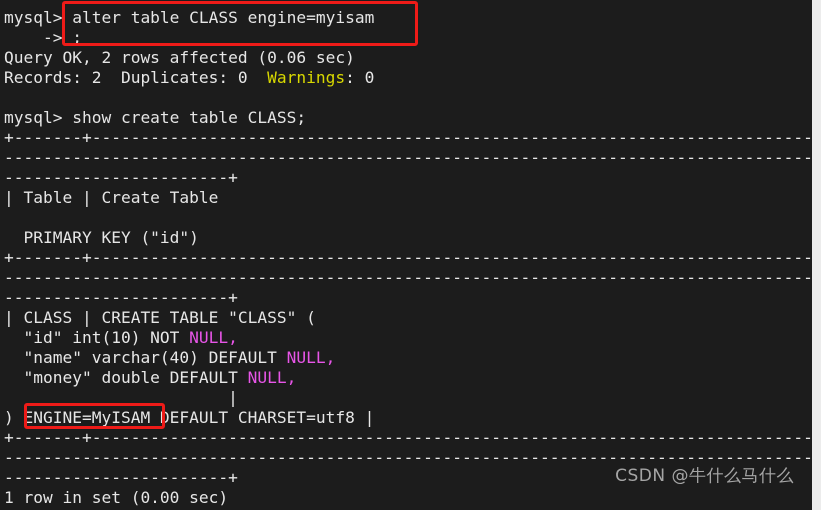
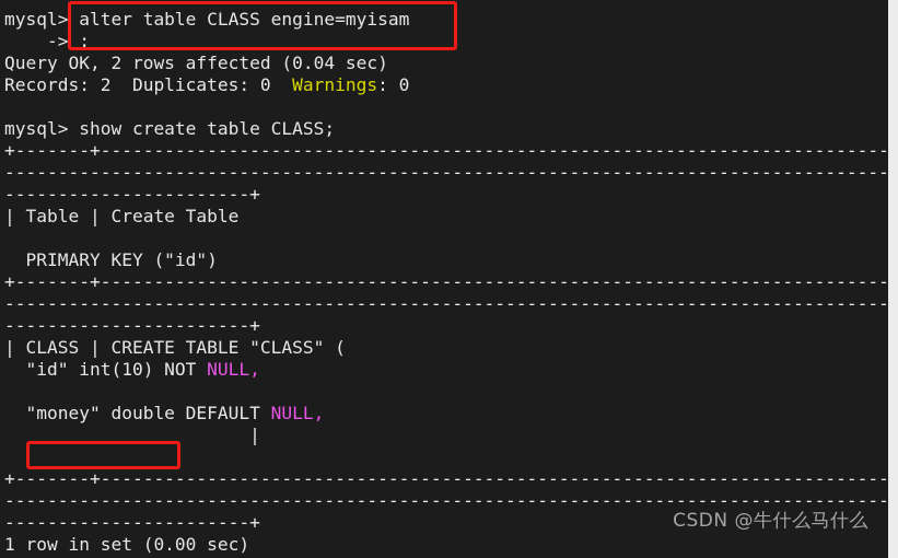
  mysql> alter table CLASS engine=myisam
  -> ;
- Query OK, 2 rows affected (0.06 sec)
+ Query OK, 2 rows affected (0.04 sec)
  Records: 2 Duplicates: 0 Warnings: 0
  mysql> show create table CLASS;
  +-------+--------------------------------------------------------------------------
  -----------------------------------------------------------------------------------
  -----------------------+
  | Table | Create Table
  PRIMARY KEY ("id")
  +-------+--------------------------------------------------------------------------
  -----------------------------------------------------------------------------------
  -----------------------+
  | CLASS | CREATE TABLE "CLASS" (
  "id" int(10) NOT NULL,
- "name" varchar(40) DEFAULT NULL,
  "money" double DEFAULT NULL,
  |
- ) ENGINE=MyISAM DEFAULT CHARSET=utf8 |
  +-------+--------------------------------------------------------------------------
  -----------------------------------------------------------------------------------
  -----------------------+
  1 row in set (0.00 sec)
  CSDN @牛什么马什么
